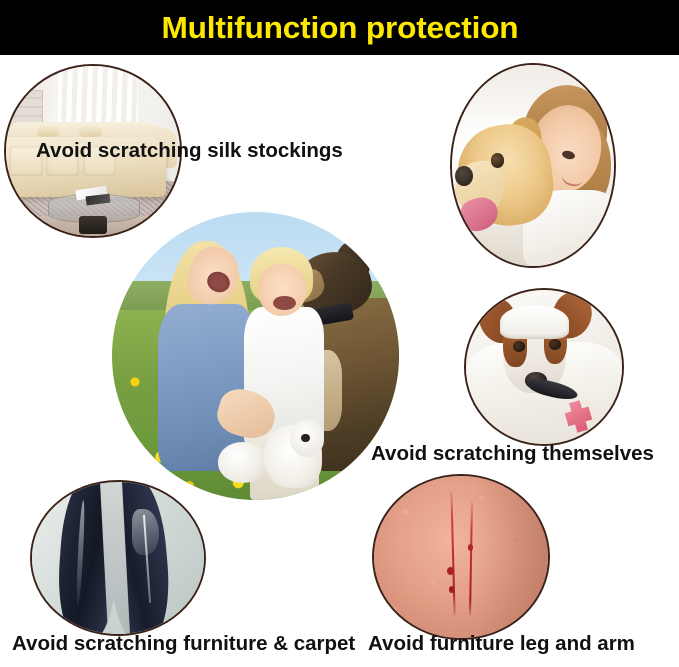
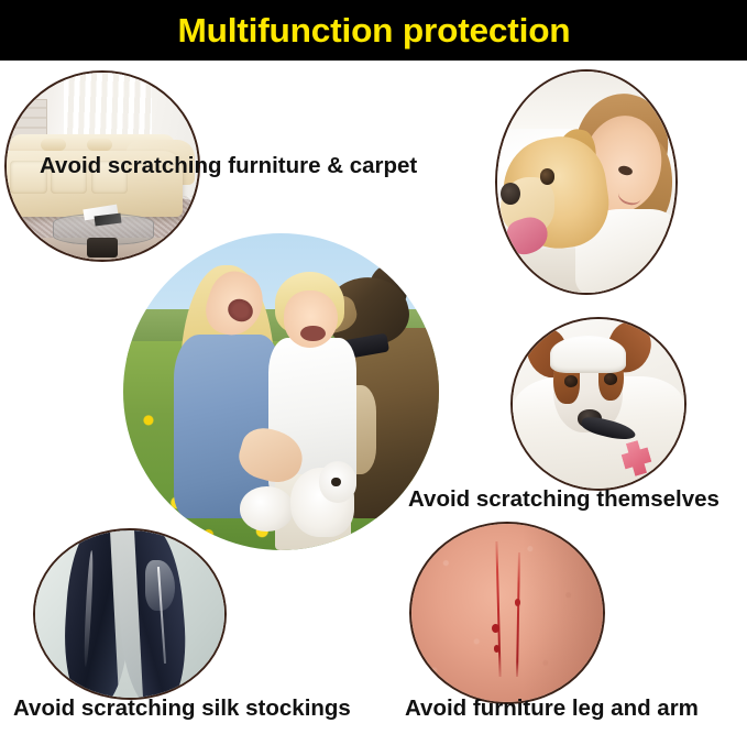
  Multifunction protection
- Avoid scratching silk stockings
+ Avoid scratching furniture & carpet
  Avoid scratching themselves
- Avoid scratching furniture & carpet
+ Avoid scratching silk stockings
  Avoid furniture leg and arm
